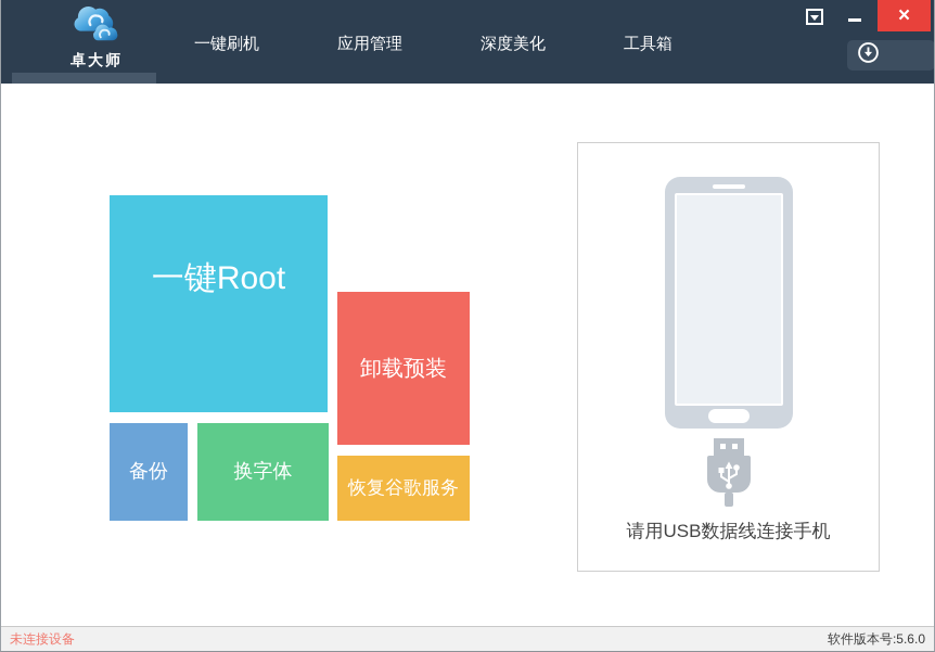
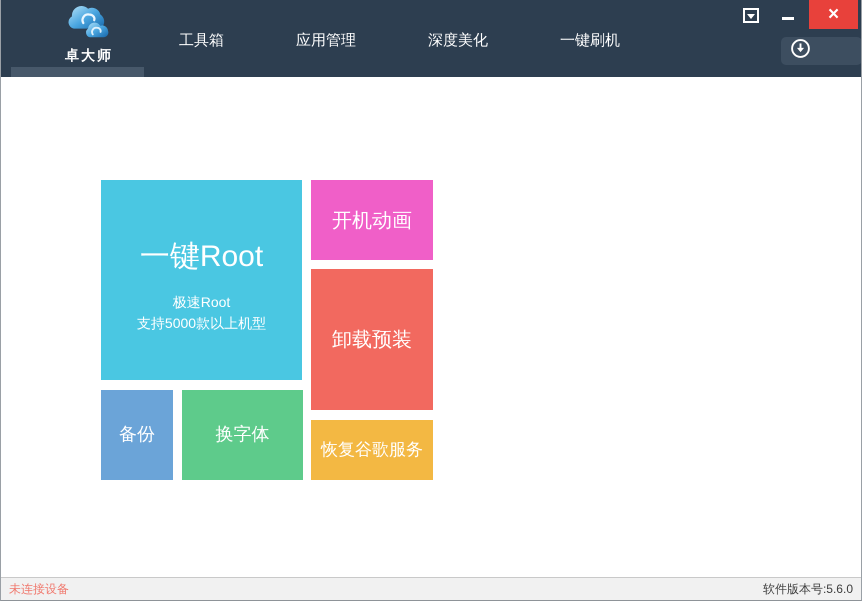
  卓大师
- 一键刷机
+ 工具箱
  应用管理
  深度美化
- 工具箱
+ 一键刷机
  ×
  一键Root
+ 极速Root
+ 支持5000款以上机型
+ 开机动画
  卸载预装
  备份
  换字体
  恢复谷歌服务
- 请用USB数据线连接手机
  未连接设备
  软件版本号:5.6.0
